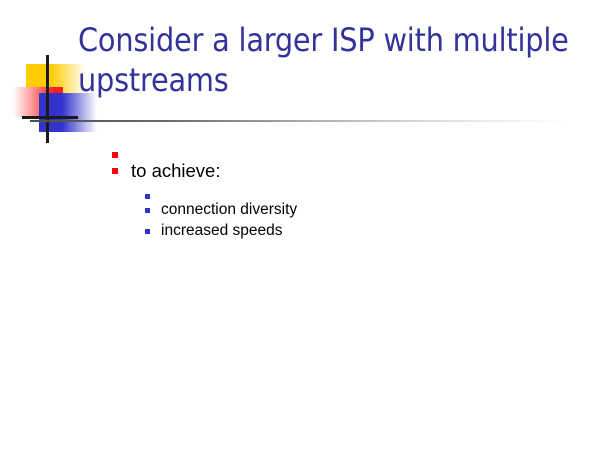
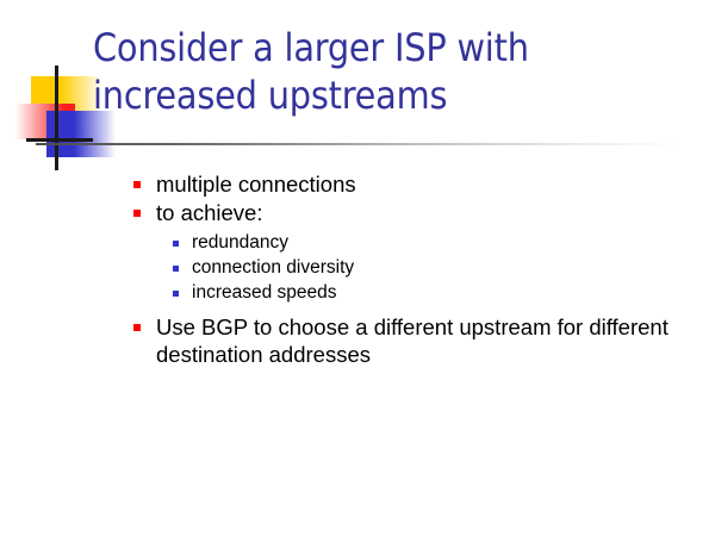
- Consider a larger ISP with multiple upstreams
+ Consider a larger ISP with increased upstreams
+ multiple connections
  to achieve:
+ redundancy
  connection diversity
  increased speeds
+ Use BGP to choose a different upstream for different destination addresses
